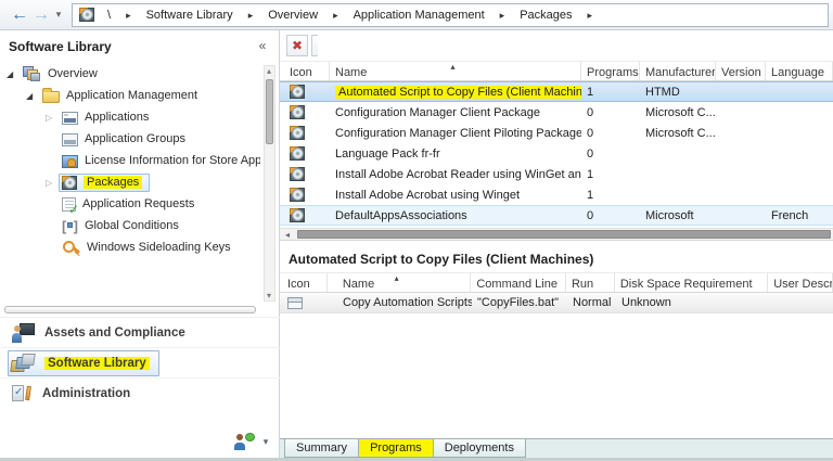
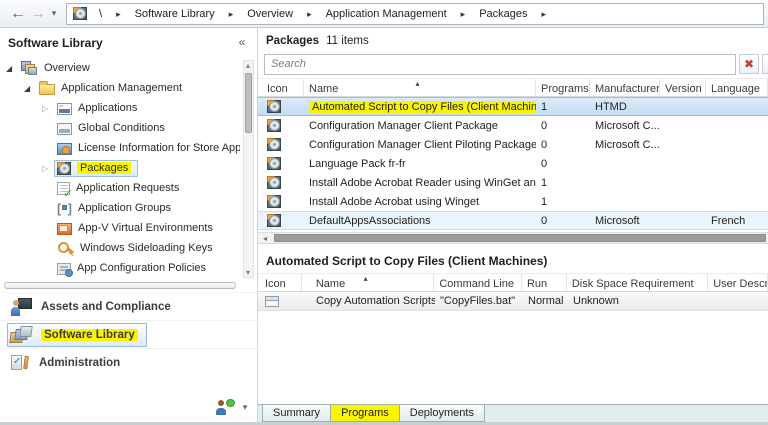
  \
  Software Library
  Overview
  Application Management
  Packages
  Software Library
  Overview
  Application Management
  Applications
- Application Groups
+ Global Conditions
  License Information for Store App
  Packages
  ✓
  Application Requests
- Global Conditions
+ Application Groups
+ App-V Virtual Environments
  Windows Sideloading Keys
+ App Configuration Policies
  Assets and Compliance
  Software Library
  ✓
  Administration
+ Packages 11 items
+ Search
  Icon
  Name
  Programs
  Manufacturer
  Version
  Language
  Automated Script to Copy Files (Client Machin
  1
  HTMD
  Configuration Manager Client Package
  0
  Microsoft C...
  Configuration Manager Client Piloting Package
  0
  Microsoft C...
  Language Pack fr-fr
  0
  Install Adobe Acrobat Reader using WinGet an
  1
  Install Adobe Acrobat using Winget
  1
  DefaultAppsAssociations
  0
  Microsoft
  French
  Automated Script to Copy Files (Client Machines)
  Icon
  Name
  Command Line
  Run
  Disk Space Requirement
  Copy Automation Scripts
  "CopyFiles.bat"
  Normal
  Unknown
  Summary
  Programs
  Deployments
